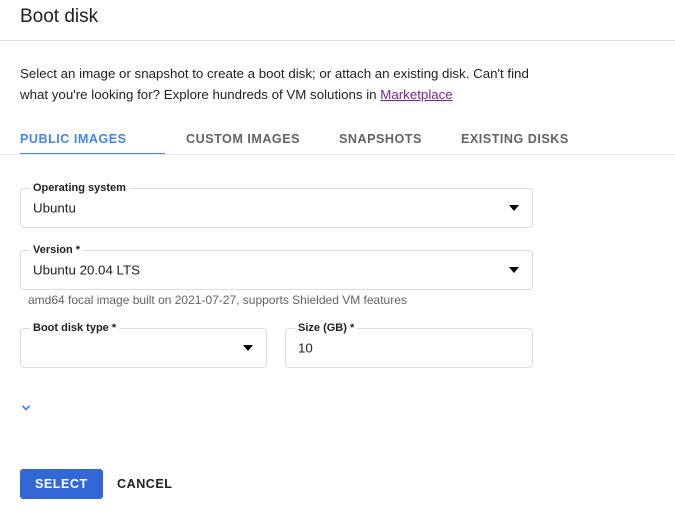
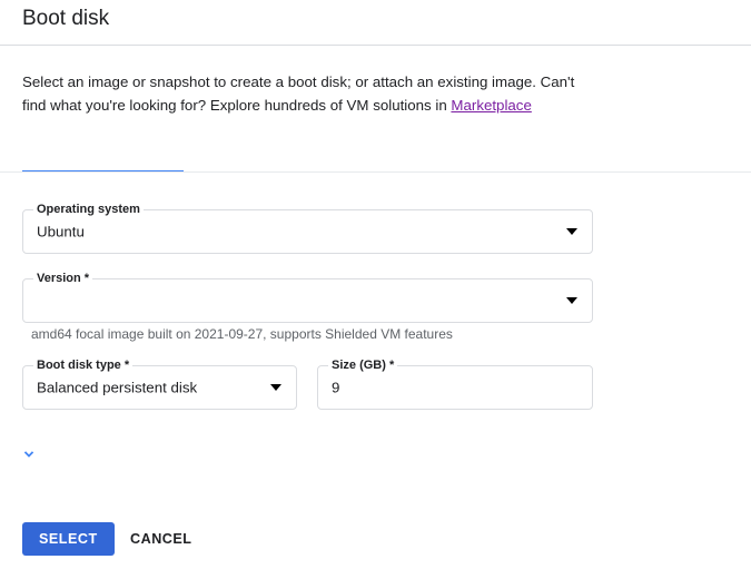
  Boot disk
- Select an image or snapshot to create a boot disk; or attach an existing disk. Can't find what you're looking for? Explore hundreds of VM solutions in Marketplace
+ Select an image or snapshot to create a boot disk; or attach an existing image. Can't find what you're looking for? Explore hundreds of VM solutions in Marketplace
- PUBLIC IMAGES
- CUSTOM IMAGES
- SNAPSHOTS
- EXISTING DISKS
  Operating system
  Ubuntu
  Version *
- Ubuntu 20.04 LTS
- amd64 focal image built on 2021-07-27, supports Shielded VM features
+ amd64 focal image built on 2021-09-27, supports Shielded VM features
  Boot disk type *
+ Balanced persistent disk
  Size (GB) *
- 10
+ 9
  SELECT
  CANCEL
